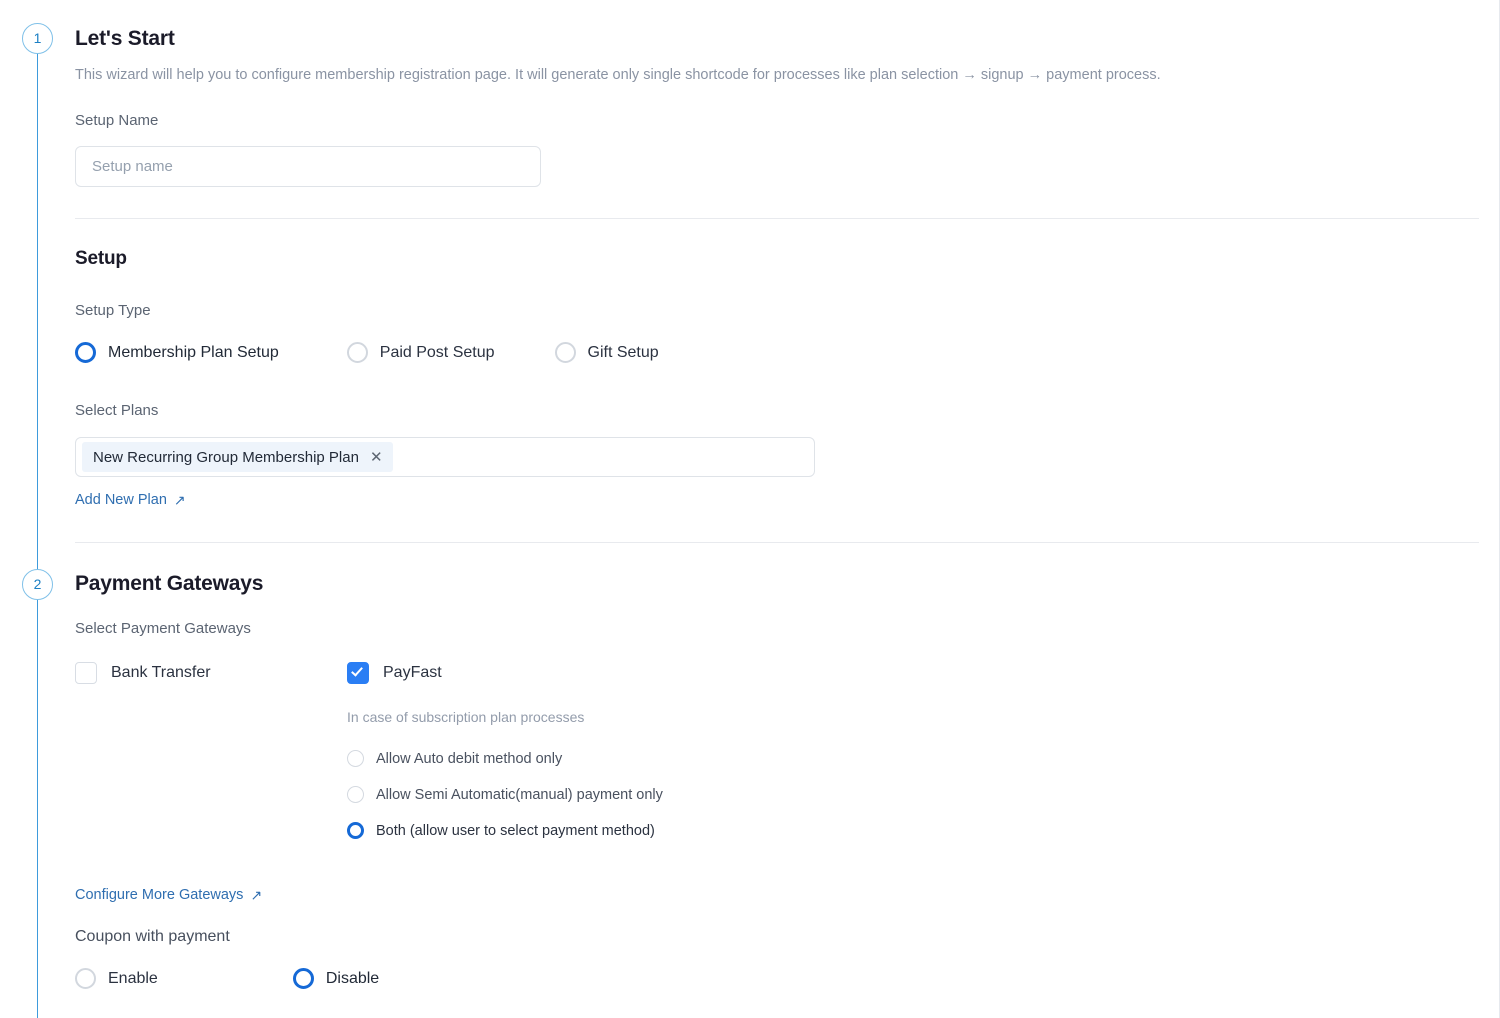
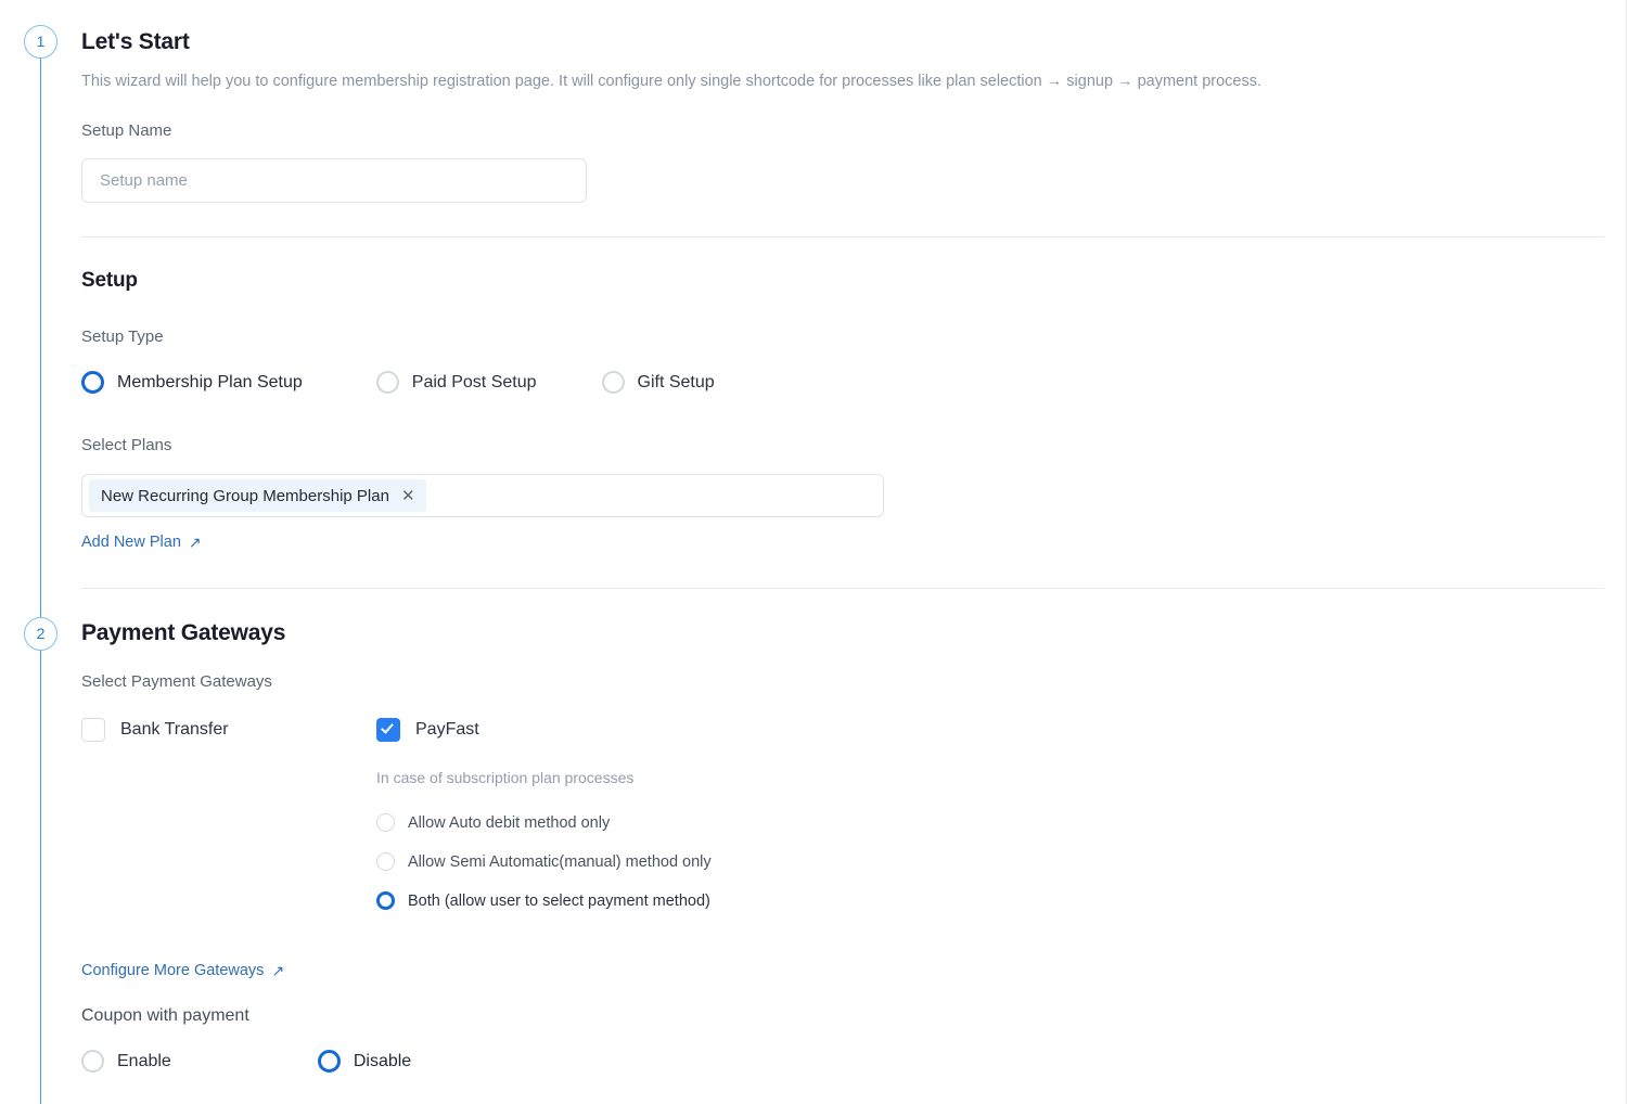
  1
  2
  Let's Start
- This wizard will help you to configure membership registration page. It will generate only single shortcode for processes like plan selection → signup → payment process.
+ This wizard will help you to configure membership registration page. It will configure only single shortcode for processes like plan selection → signup → payment process.
  Setup Name
  Setup name
  Setup
  Setup Type
  Membership Plan Setup
  Paid Post Setup
  Gift Setup
  Select Plans
  New Recurring Group Membership Plan
  ✕
  Add New Plan ↗
  Payment Gateways
  Select Payment Gateways
  Bank Transfer
  PayFast
  In case of subscription plan processes
  Allow Auto debit method only
- Allow Semi Automatic(manual) payment only
+ Allow Semi Automatic(manual) method only
  Both (allow user to select payment method)
  Configure More Gateways ↗
  Coupon with payment
  Enable
  Disable
